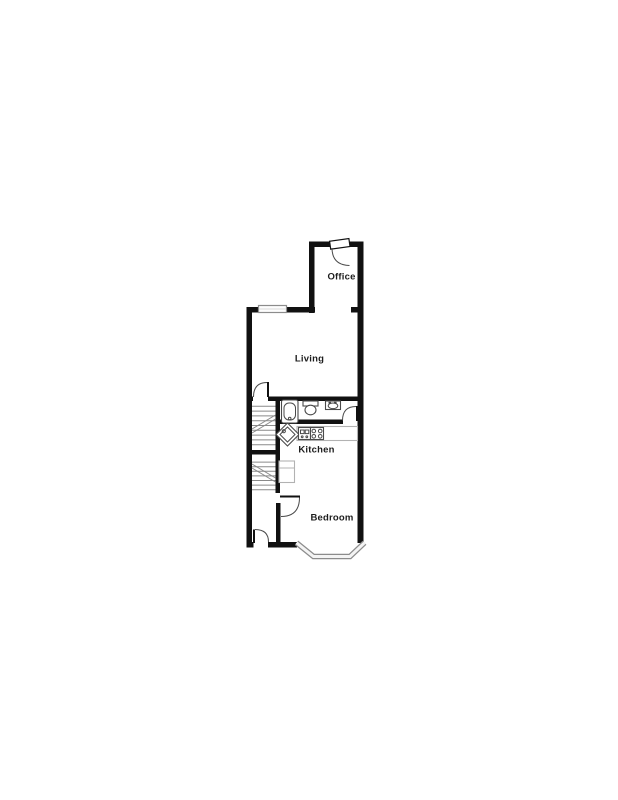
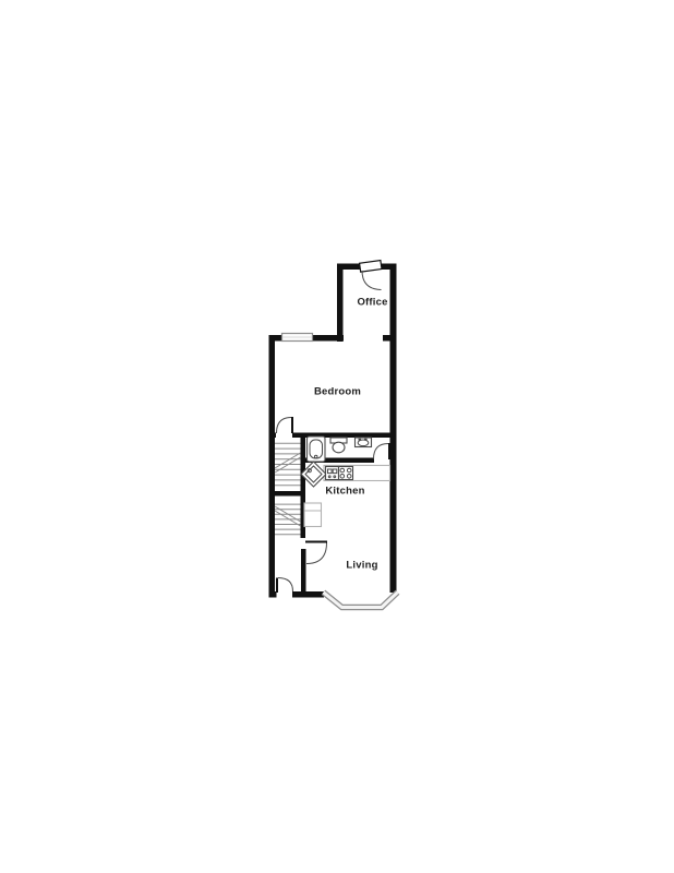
  Office
- Living
+ Bedroom
  Kitchen
- Bedroom
+ Living
